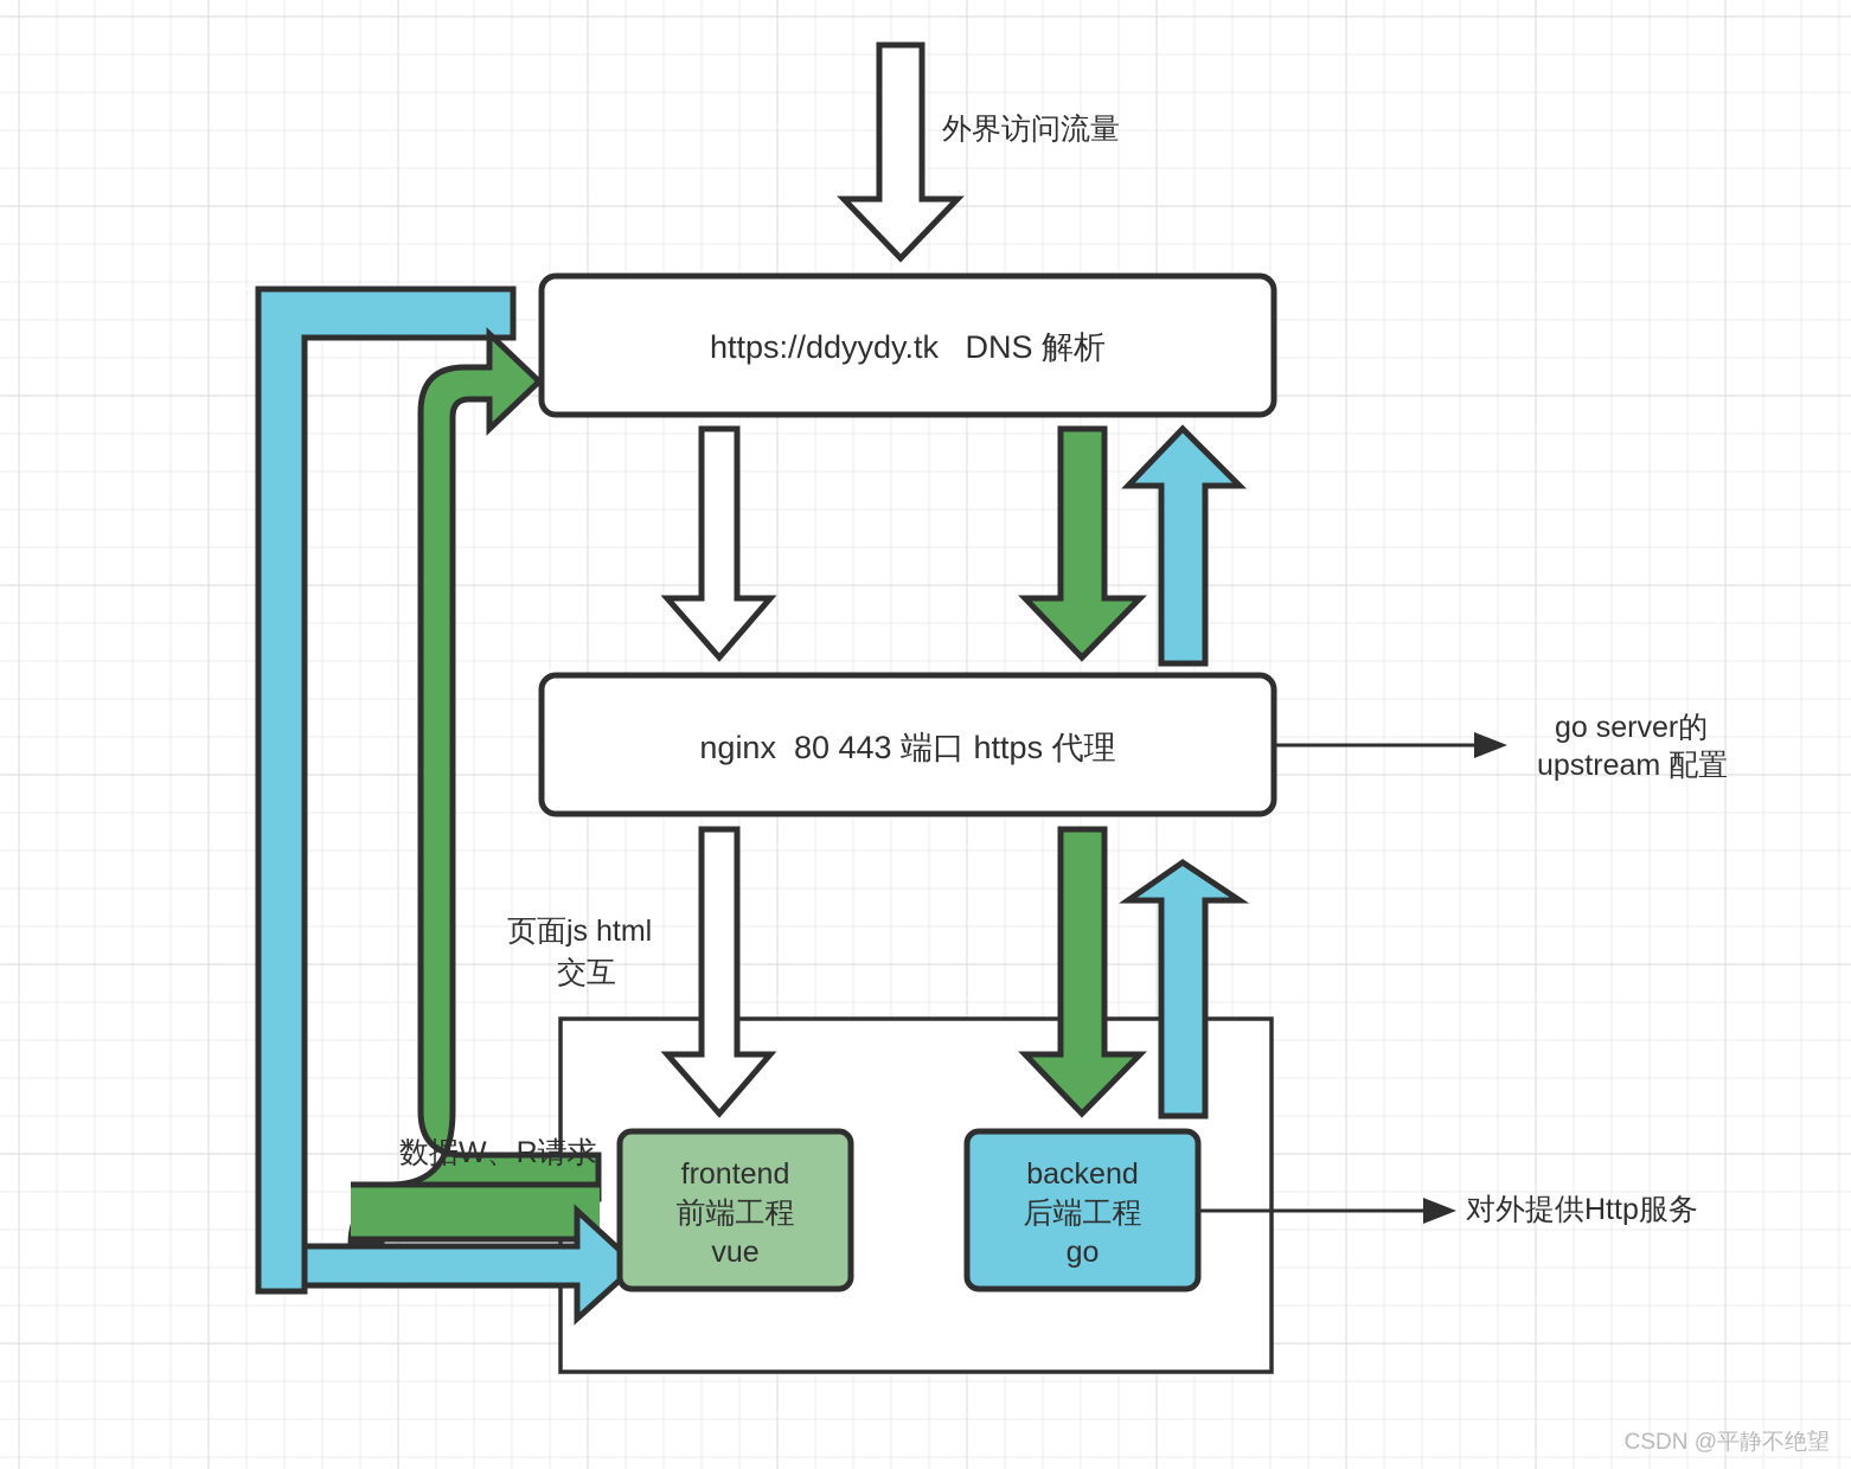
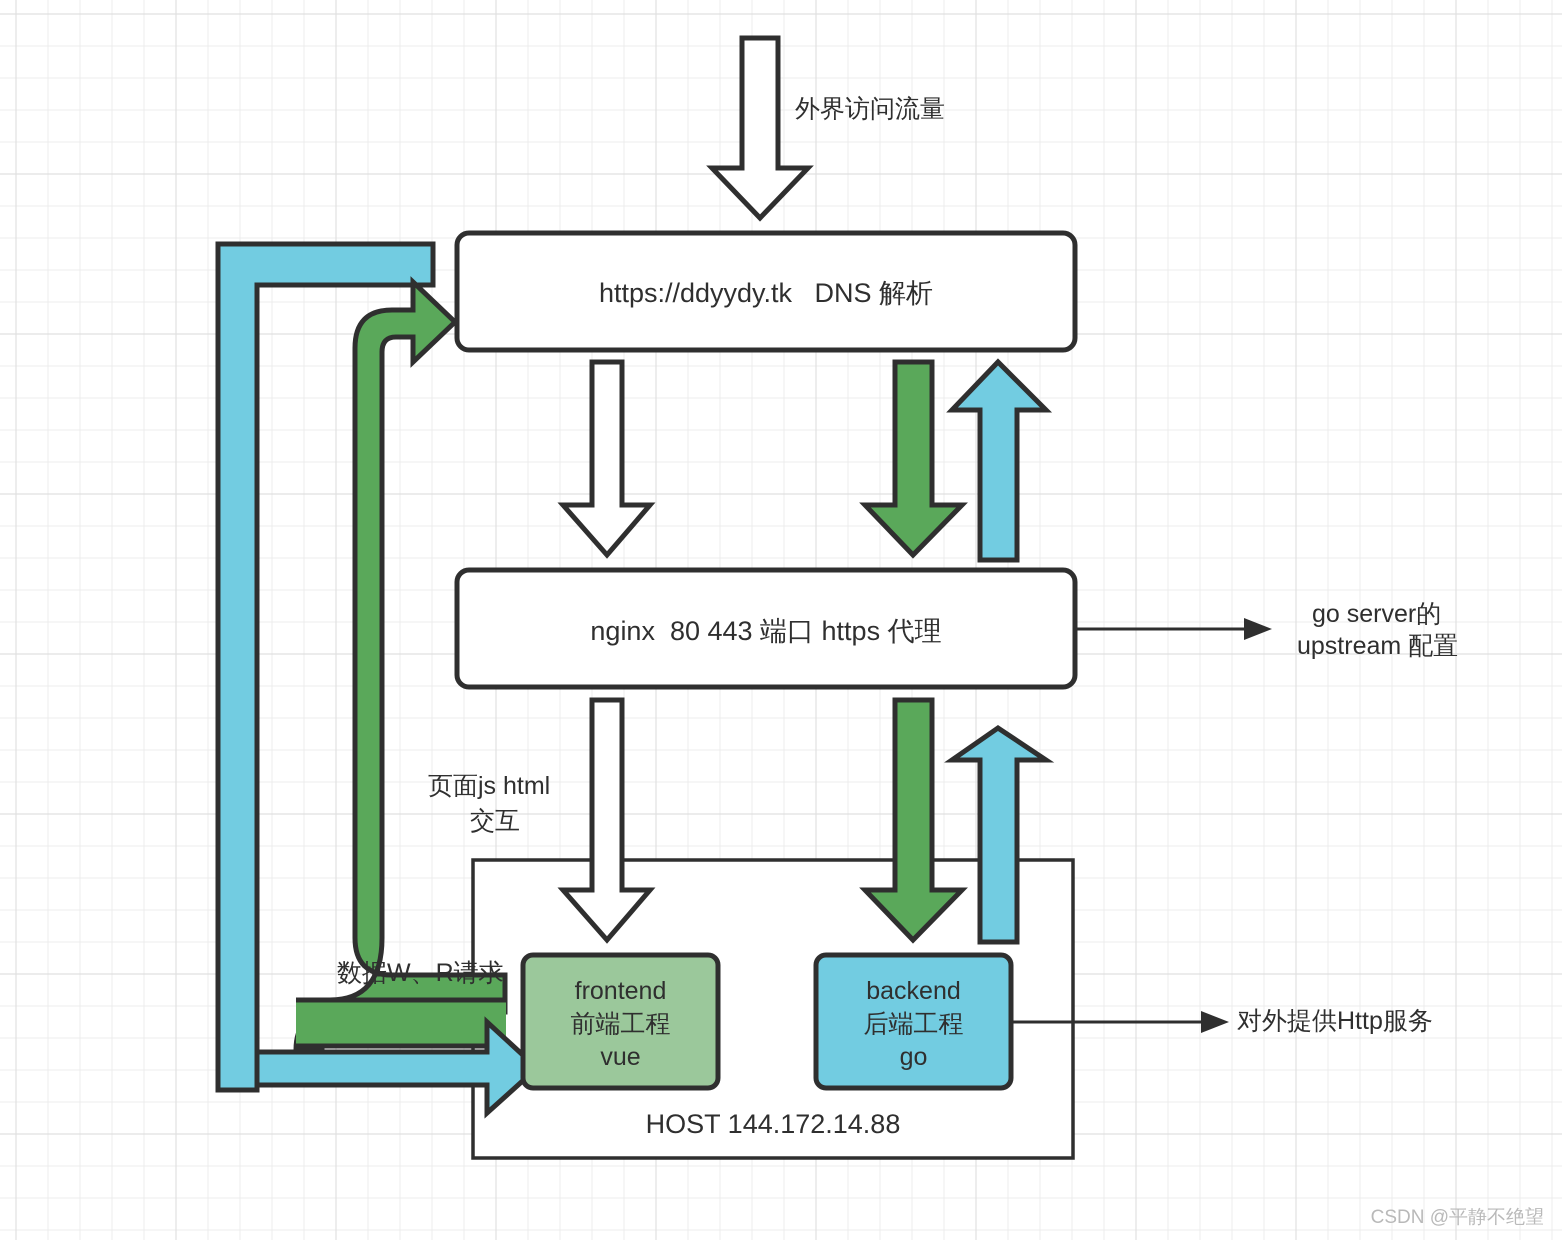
  外界访问流量
  https://ddyydy.tk DNS 解析
  nginx 80 443 端口 https 代理
  go server的
  upstream 配置
  页面js html
  交互
  数据W、R请求
  frontend
  前端工程
  vue
  backend
  后端工程
  go
  对外提供Http服务
+ HOST 144.172.14.88
  CSDN @平静不绝望
